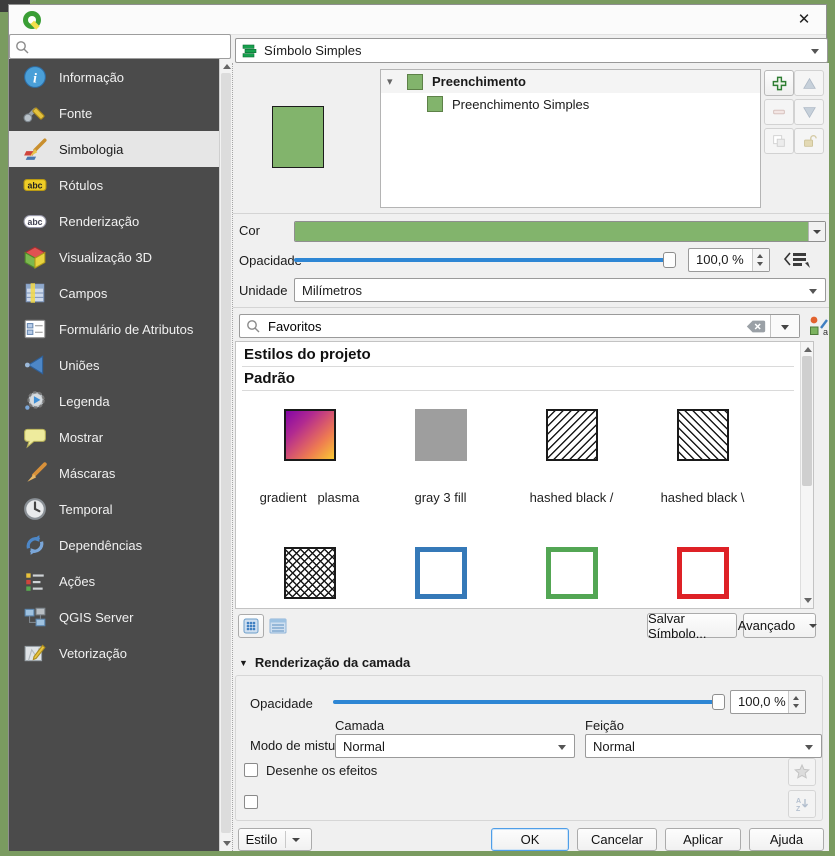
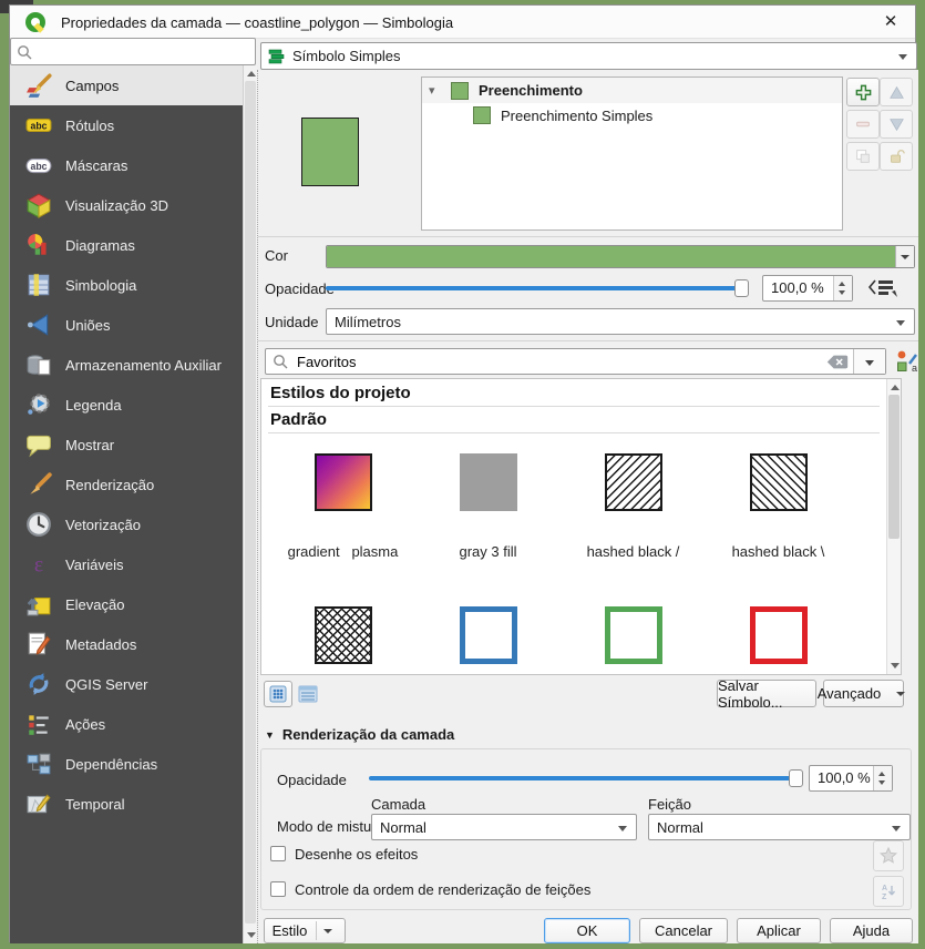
+ Propriedades da camada — coastline_polygon — Simbologia
  ✕
  Símbolo Simples
- i
- Informação
- Fonte
- Simbologia
+ Campos
  abc
  Rótulos
  abc
- Renderização
+ Máscaras
  Visualização 3D
+ Diagramas
- Campos
+ Simbologia
- Formulário de Atributos
  Uniões
+ Armazenamento Auxiliar
  Legenda
  Mostrar
- Máscaras
+ Renderização
- Temporal
+ Vetorização
+ ε
+ Variáveis
+ Elevação
+ Metadados
- Dependências
+ QGIS Server
  Ações
- QGIS Server
+ Dependências
- Vetorização
+ Temporal
  ▾
  Preenchimento
  Preenchimento Simples
  Cor
  Opacidad
  100,0 %
  Unidade
  Milímetros
  Favoritos
  a
  Estilos do projeto
  Padrão
  gradient plasma
  gray 3 fill
  hashed black /
  hashed black \
  Salvar Símbolo...
  Avançado
  ▼
  Renderização da camada
  Opacidade
  100,0 %
  Camada
  Feição
  Modo de mistu
  Normal
  Normal
  Desenhe os efeitos
+ Controle da ordem de renderização de feições
  Estilo
  OK
  Cancelar
  Aplicar
  Ajuda
